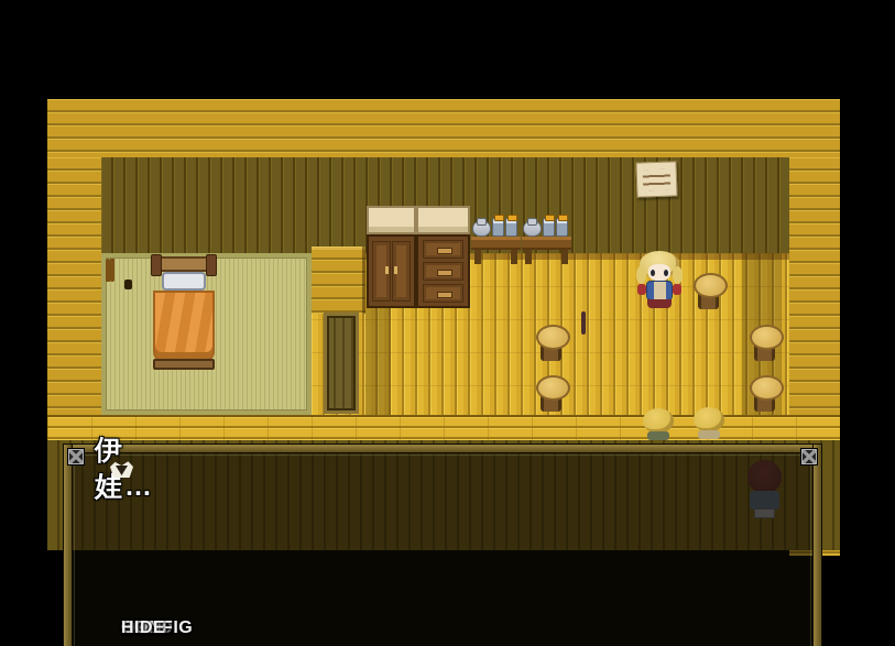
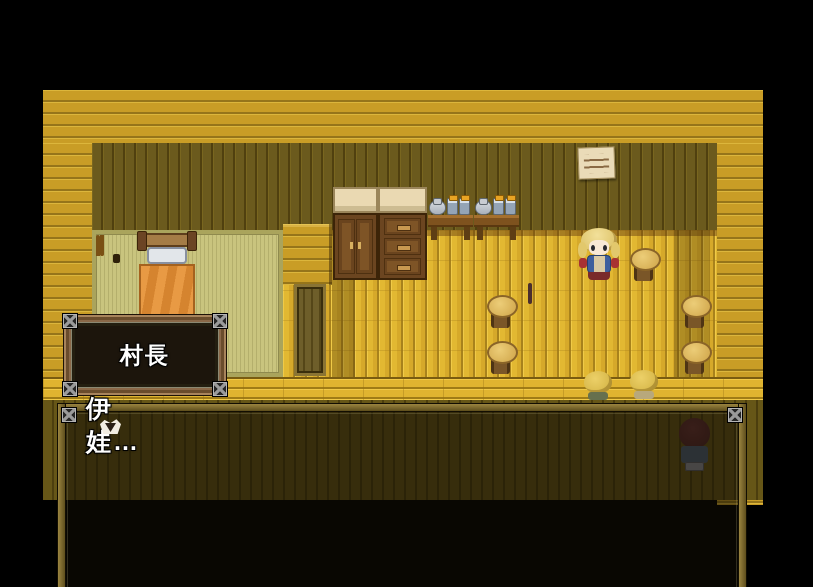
+ 村長
  伊娃…
- AUTO
- FAST
- LOG
- LOAD
- CONFIG
- HIDE
